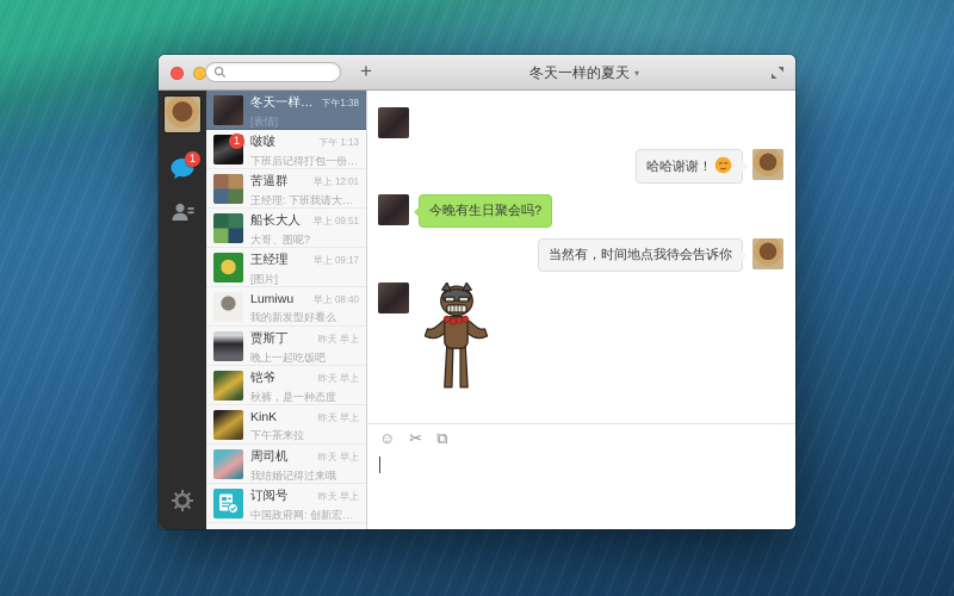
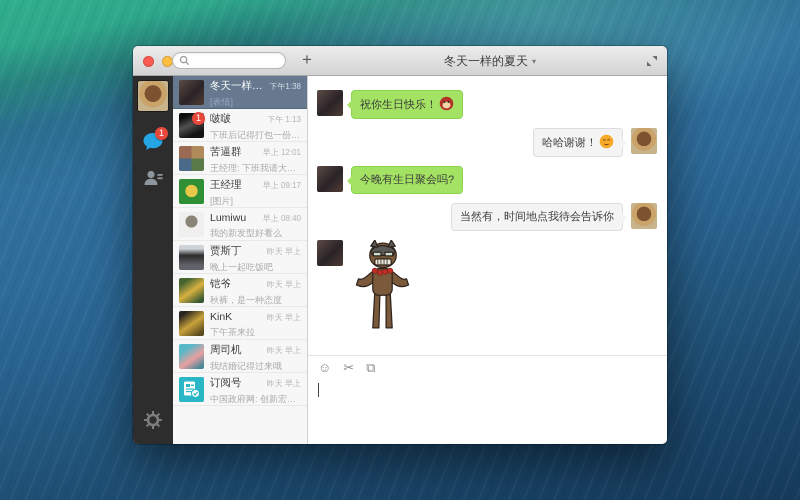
  +
  冬天一样的夏天 ▾
  1
  冬天一样的
  下午1:38
  [表情]
  1
  啵啵
  下午 1:13
  下班后记得打包一份给
  苦逼群
  早上 12:01
  王经理: 下班我请大家吃
- 船长大人
- 早上 09:51
- 大哥、图呢?
  王经理
  早上 09:17
  [图片]
  Lumiwu
  早上 08:40
  我的新发型好看么
  贾斯丁
  昨天 早上
  晚上一起吃饭吧
  铠爷
  昨天 早上
  秋裤，是一种态度
  KinK
  昨天 早上
  下午茶来拉
  周司机
  昨天 早上
  我结婚记得过来哦
  订阅号
  昨天 早上
  中国政府网: 创新宏观调
+ 祝你生日快乐！
  哈哈谢谢！
  今晚有生日聚会吗?
  当然有，时间地点我待会告诉你
  ☺
  ✂
  ⧉
